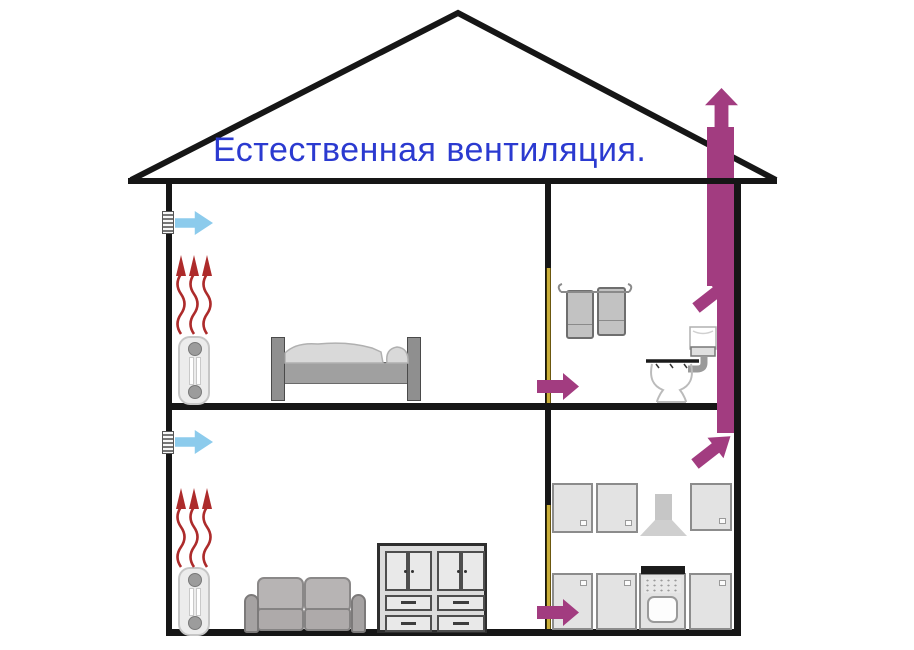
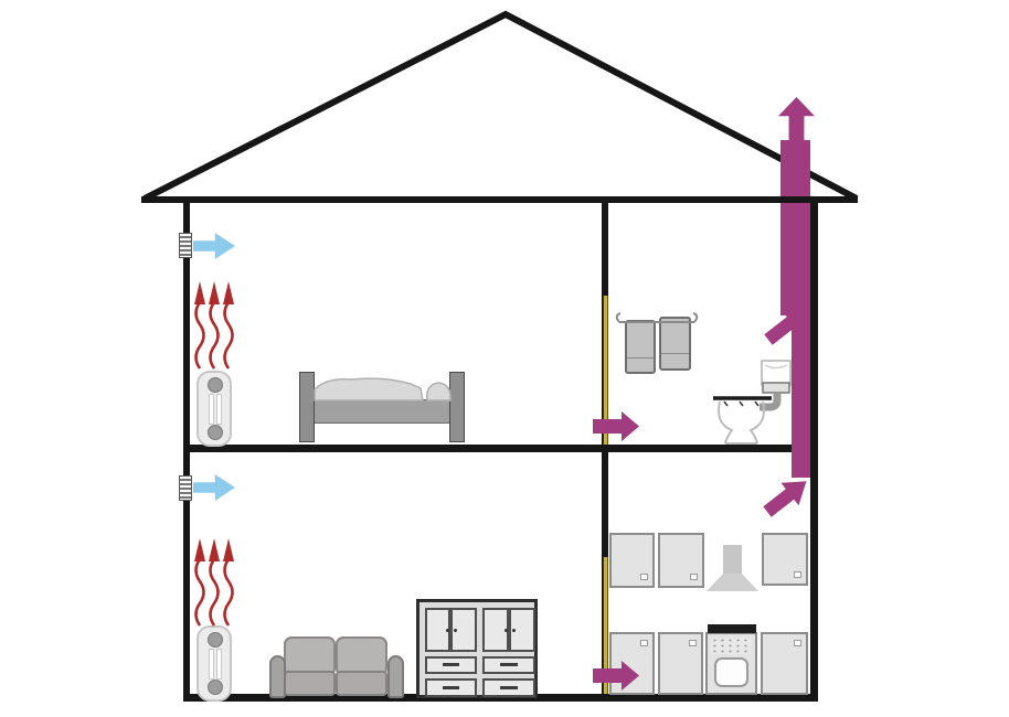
- Естественная вентиляция.
